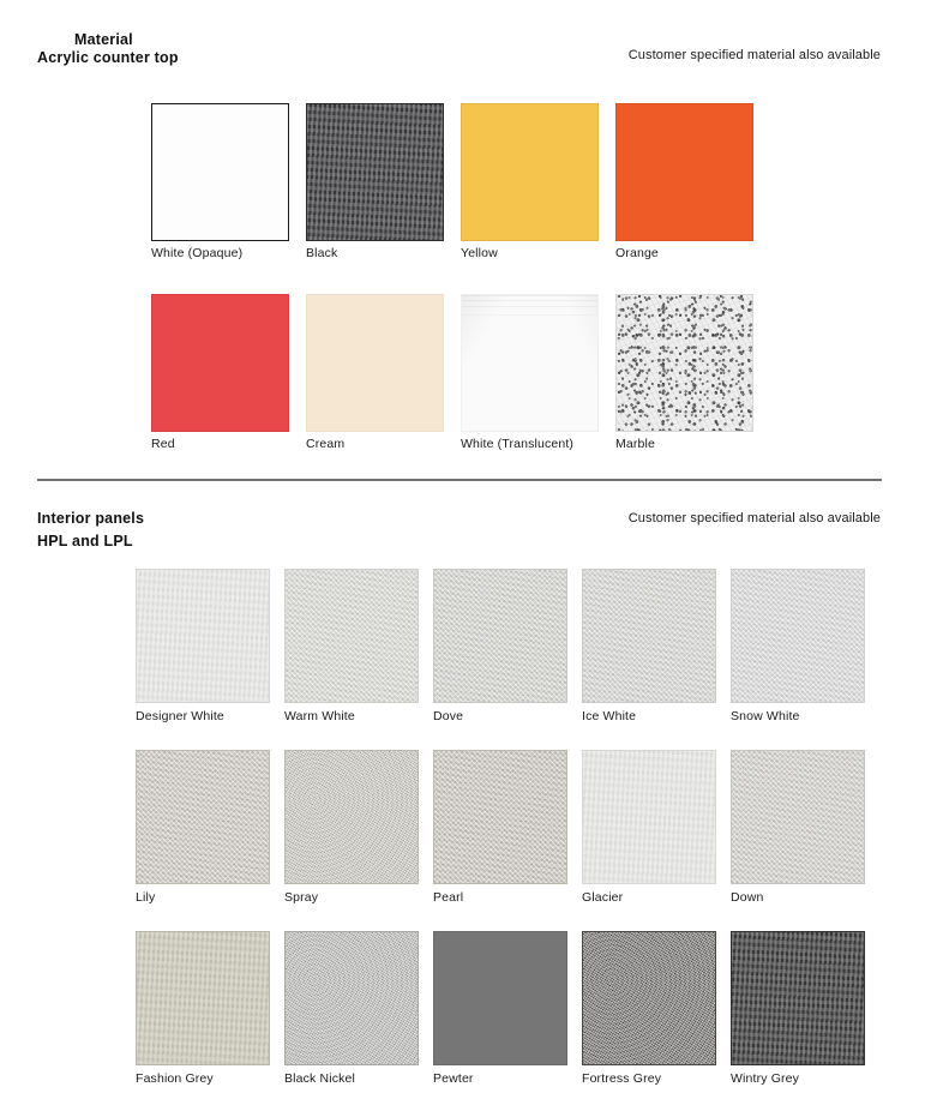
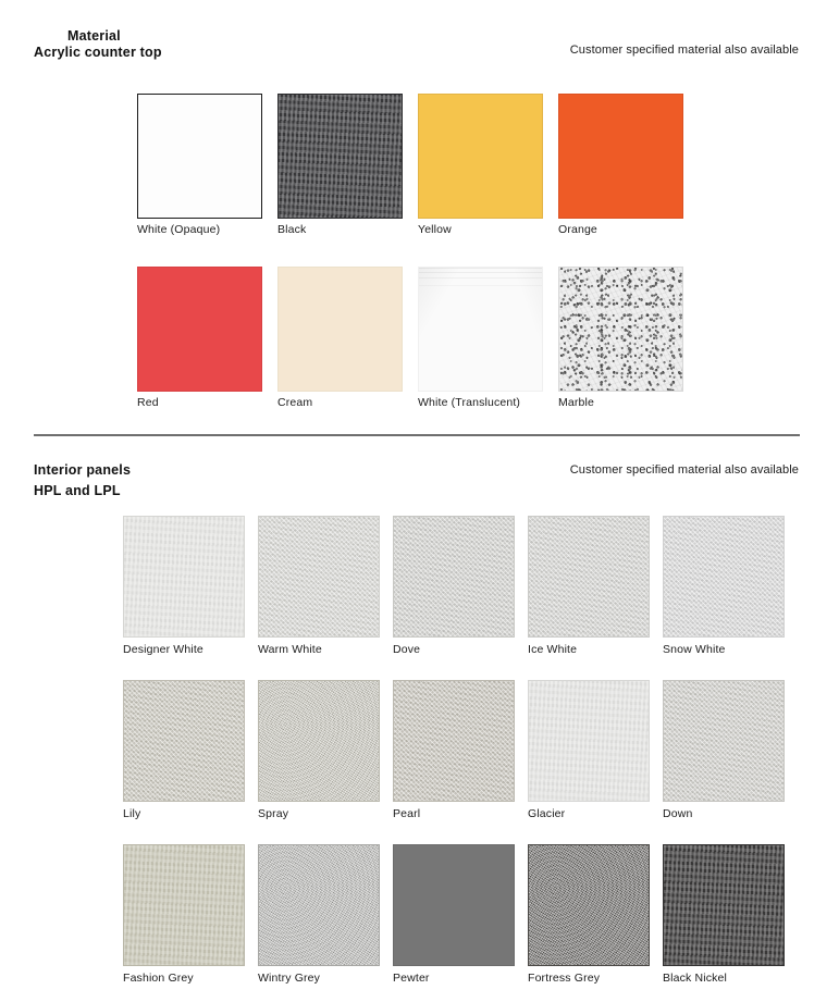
  Material
  Acrylic counter top
  Customer specified material also available
  White (Opaque)
  Black
  Yellow
  Orange
  Red
  Cream
  White (Translucent)
  Marble
  Interior panels
  HPL and LPL
  Customer specified material also available
  Designer White
  Warm White
  Dove
  Ice White
  Snow White
  Lily
  Spray
  Pearl
  Glacier
  Down
  Fashion Grey
- Black Nickel
+ Wintry Grey
  Pewter
  Fortress Grey
- Wintry Grey
+ Black Nickel
